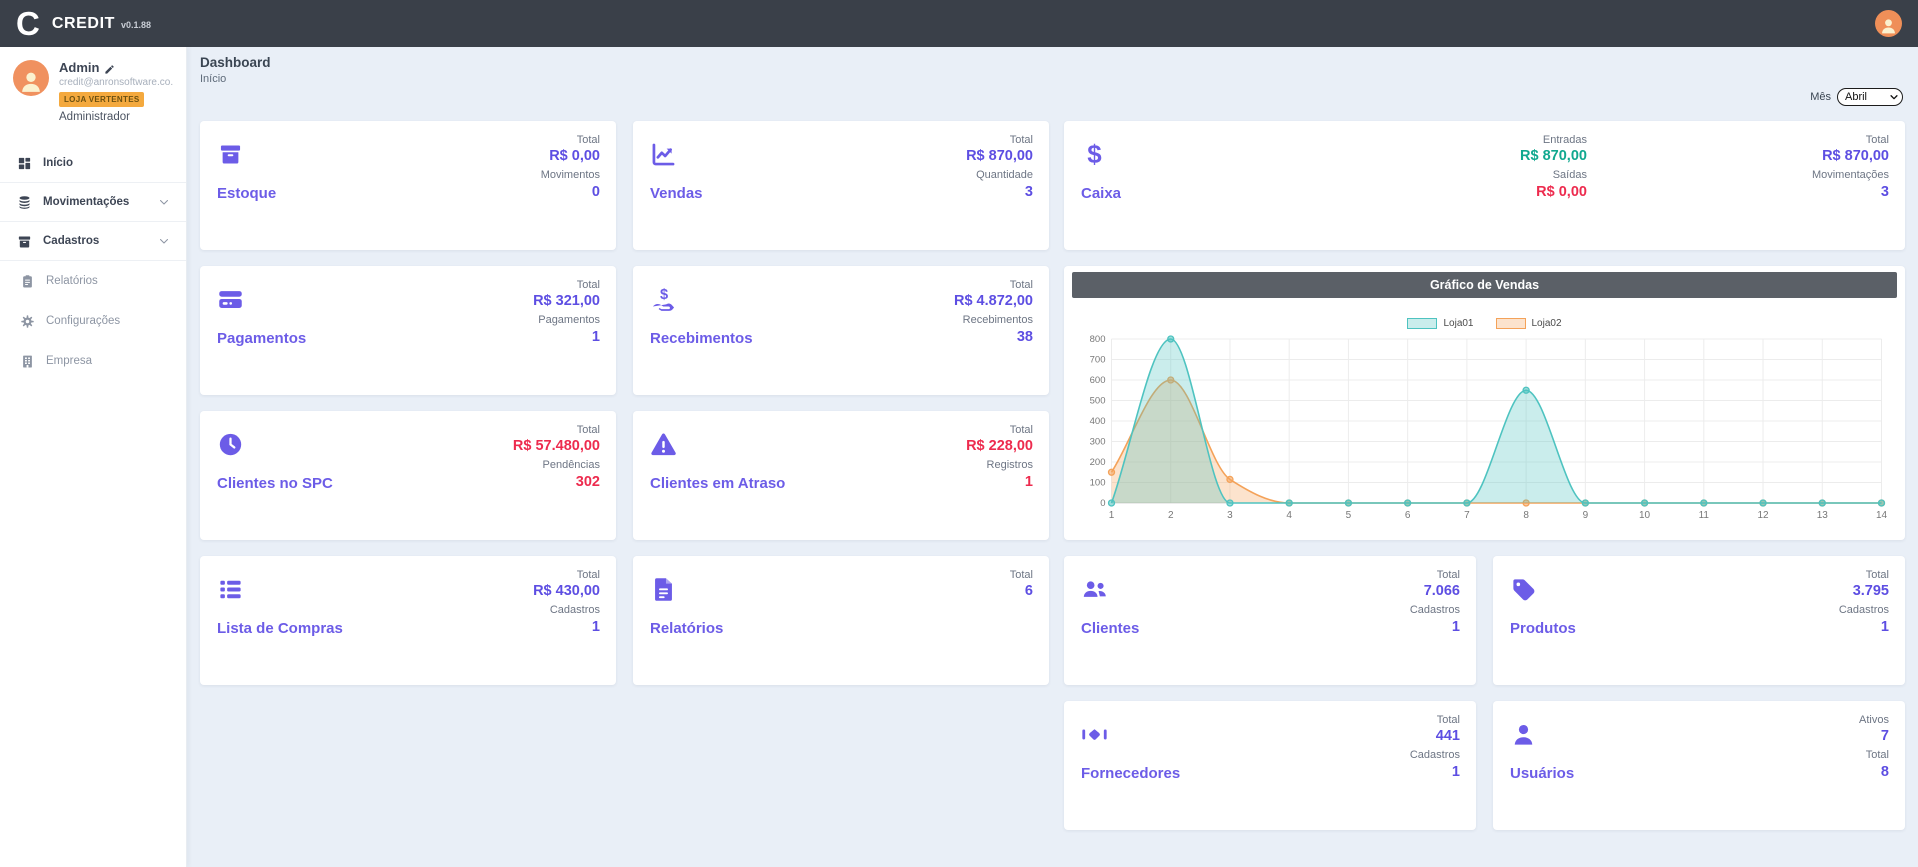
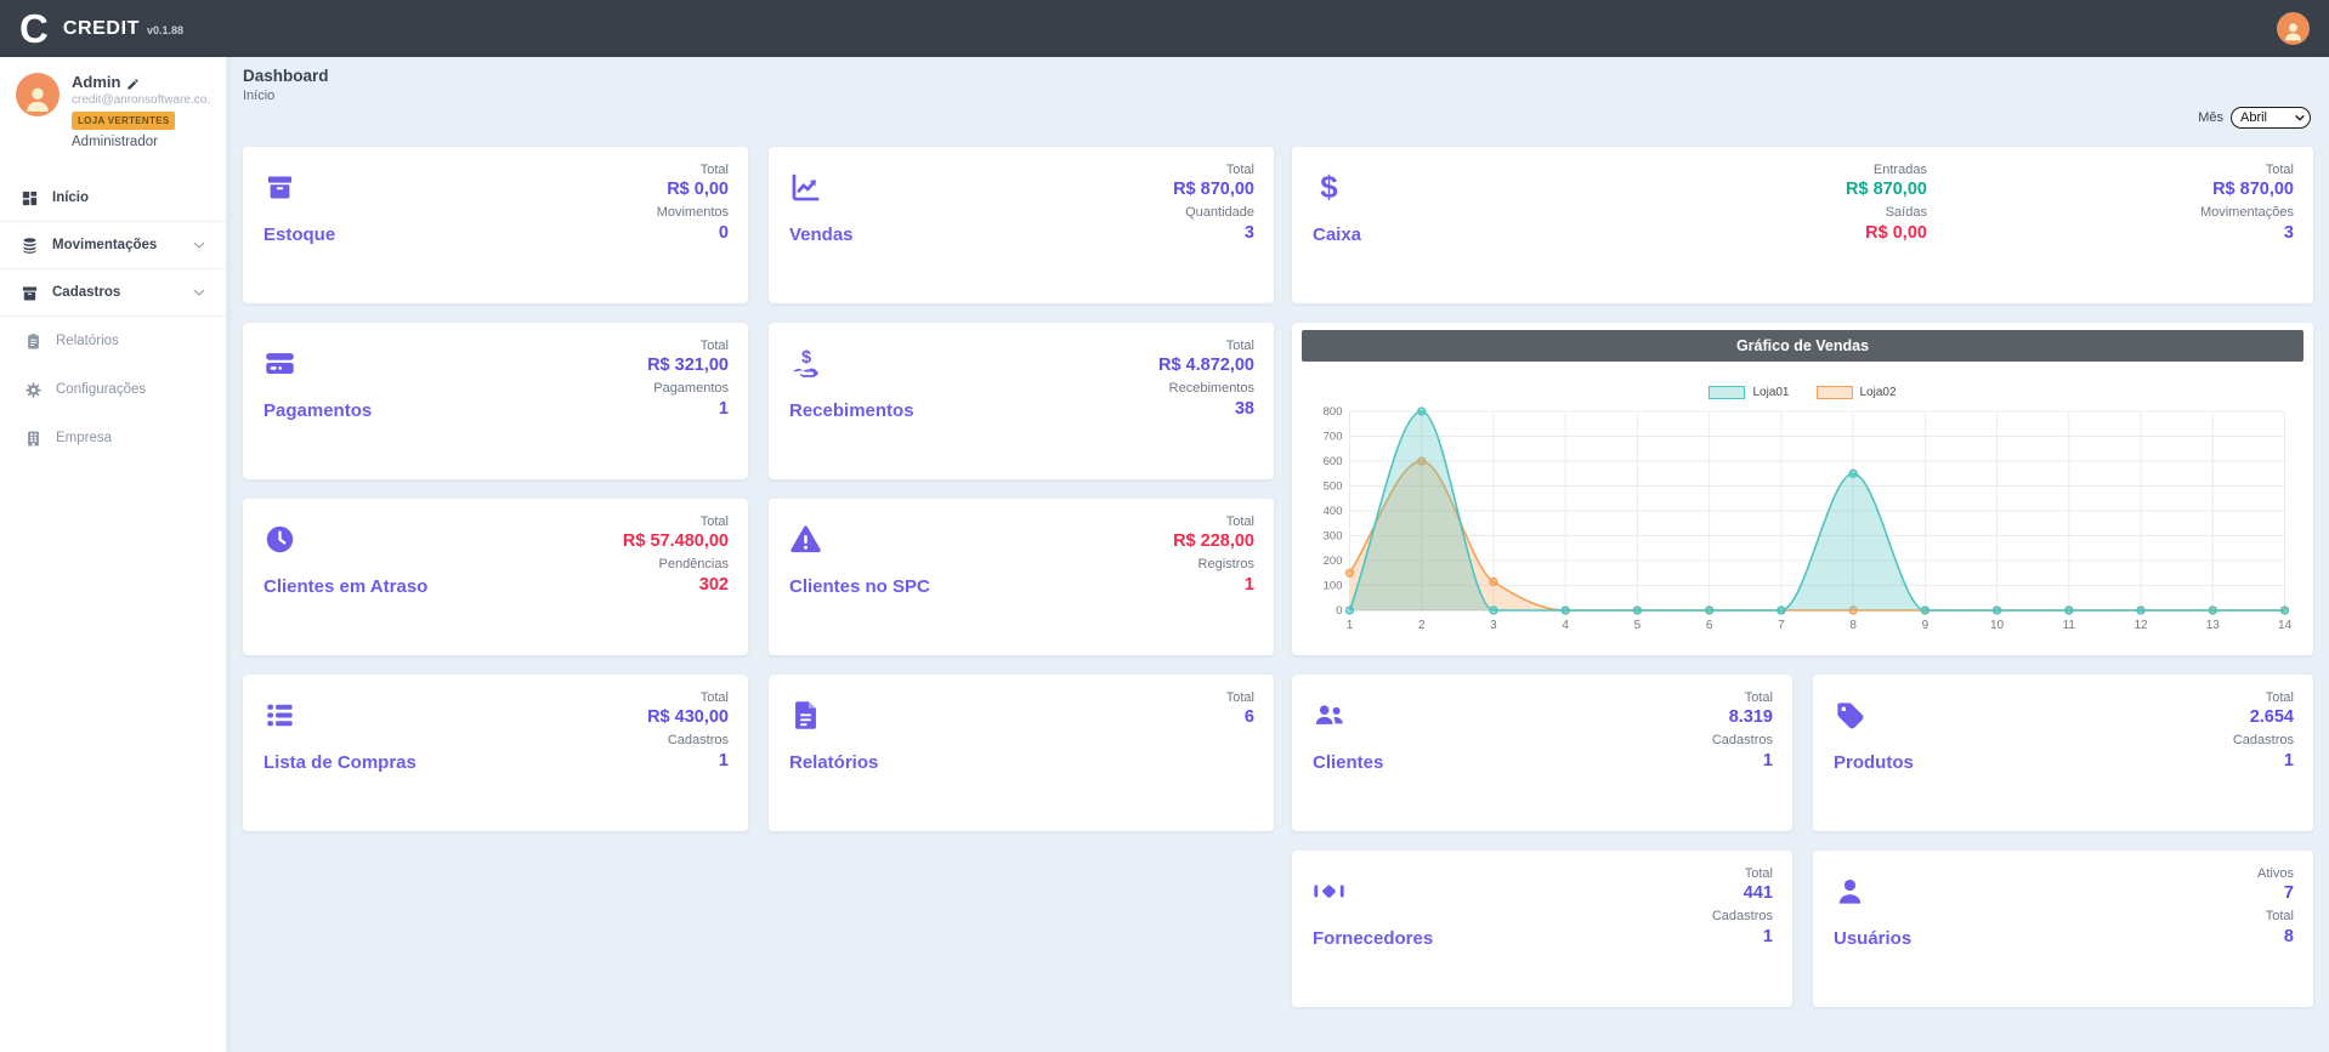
  C
  CREDIT
  v0.1.88
  Admin
  credit@anronsoftware.co.
  LOJA VERTENTES
  Administrador
  Início
  Movimentações
  Cadastros
  Relatórios
  Configurações
  Empresa
  Dashboard
  Início
  Mês
  Abril
  Estoque
  Total
  R$ 0,00
  Movimentos
  0
  Vendas
  Total
  R$ 870,00
  Quantidade
  3
  Pagamentos
  Total
  R$ 321,00
  Pagamentos
  1
  $
  Recebimentos
  Total
  R$ 4.872,00
  Recebimentos
  38
- Clientes no SPC
+ Clientes em Atraso
  Total
  R$ 57.480,00
  Pendências
  302
- Clientes em Atraso
+ Clientes no SPC
  Total
  R$ 228,00
  Registros
  1
  Lista de Compras
  Total
  R$ 430,00
  Cadastros
  1
  Relatórios
  Total
  6
  $
  Caixa
  Entradas
  R$ 870,00
  Saídas
  R$ 0,00
  Total
  R$ 870,00
  Movimentações
  3
  Gráfico de Vendas
  Loja01
  Loja02
  1
  2
  3
  4
  5
  6
  7
  8
  9
  10
  11
  12
  13
  14
  0
  100
  200
  300
  400
  500
  600
  700
  800
  Clientes
  Total
- 7.066
+ 8.319
  Cadastros
  1
  Produtos
  Total
- 3.795
+ 2.654
  Cadastros
  1
  Fornecedores
  Total
  441
  Cadastros
  1
  Usuários
  Ativos
  7
  Total
  8
